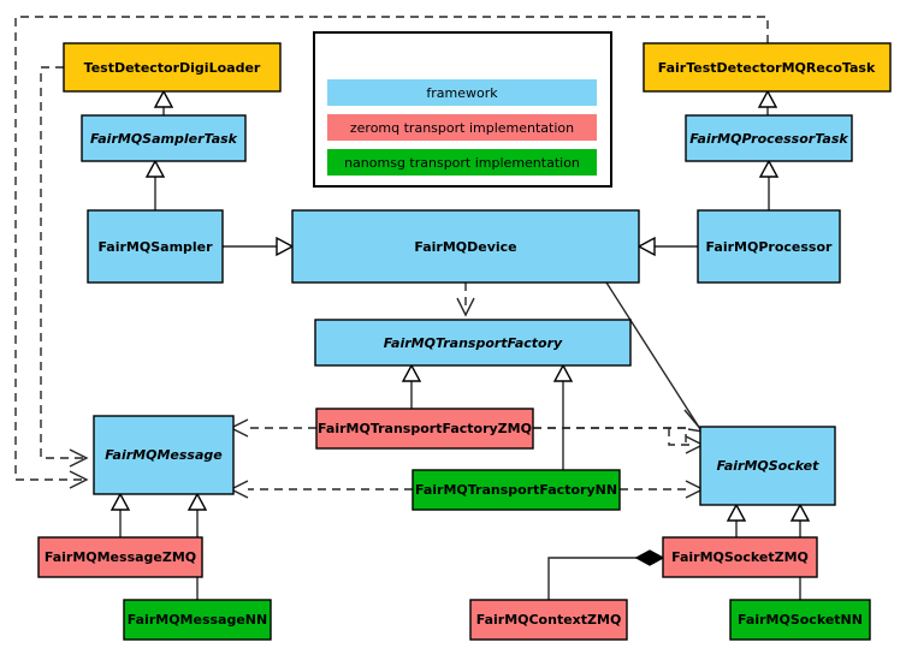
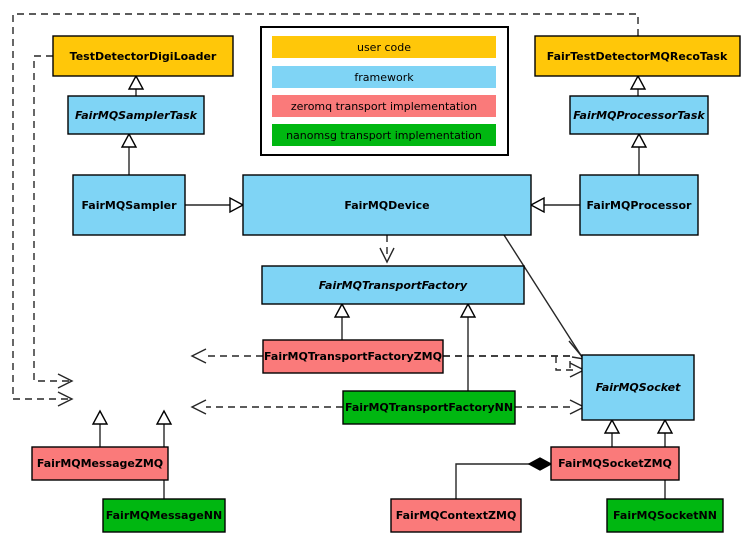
  TestDetectorDigiLoader
  FairTestDetectorMQRecoTask
  FairMQSamplerTask
  FairMQProcessorTask
  FairMQSampler
  FairMQDevice
  FairMQProcessor
  FairMQTransportFactory
  FairMQTransportFactoryZMQ
  FairMQTransportFactoryNN
- FairMQMessage
  FairMQSocket
  FairMQMessageZMQ
  FairMQMessageNN
  FairMQSocketZMQ
  FairMQContextZMQ
  FairMQSocketNN
+ user code
  framework
  zeromq transport implementation
  nanomsg transport implementation
